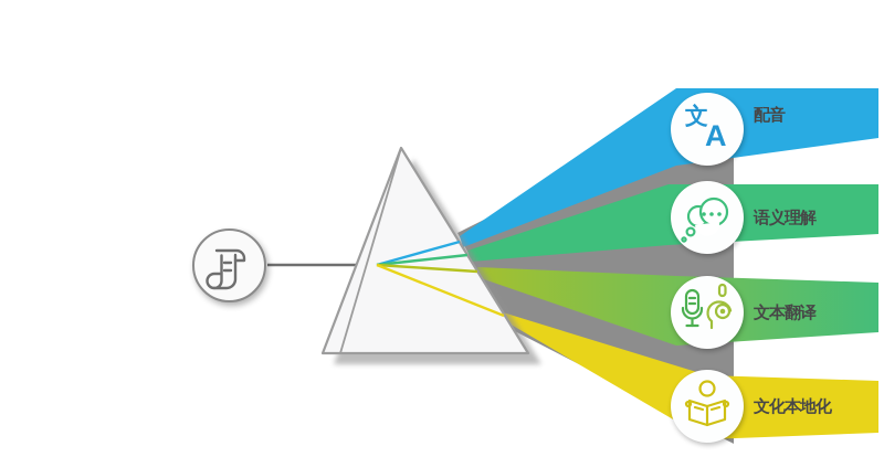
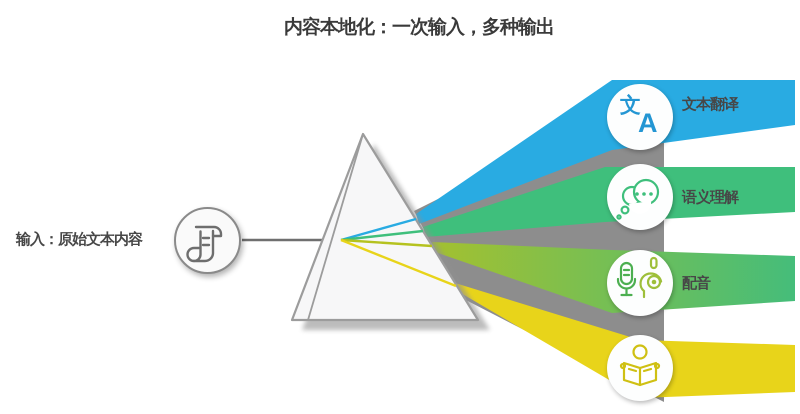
+ 内容本地化：一次输入，多种输出
+ 输入：原始文本内容
  文
  A
- 配音
+ 文本翻译
  语义理解
- 文本翻译
+ 配音
- 文化本地化
